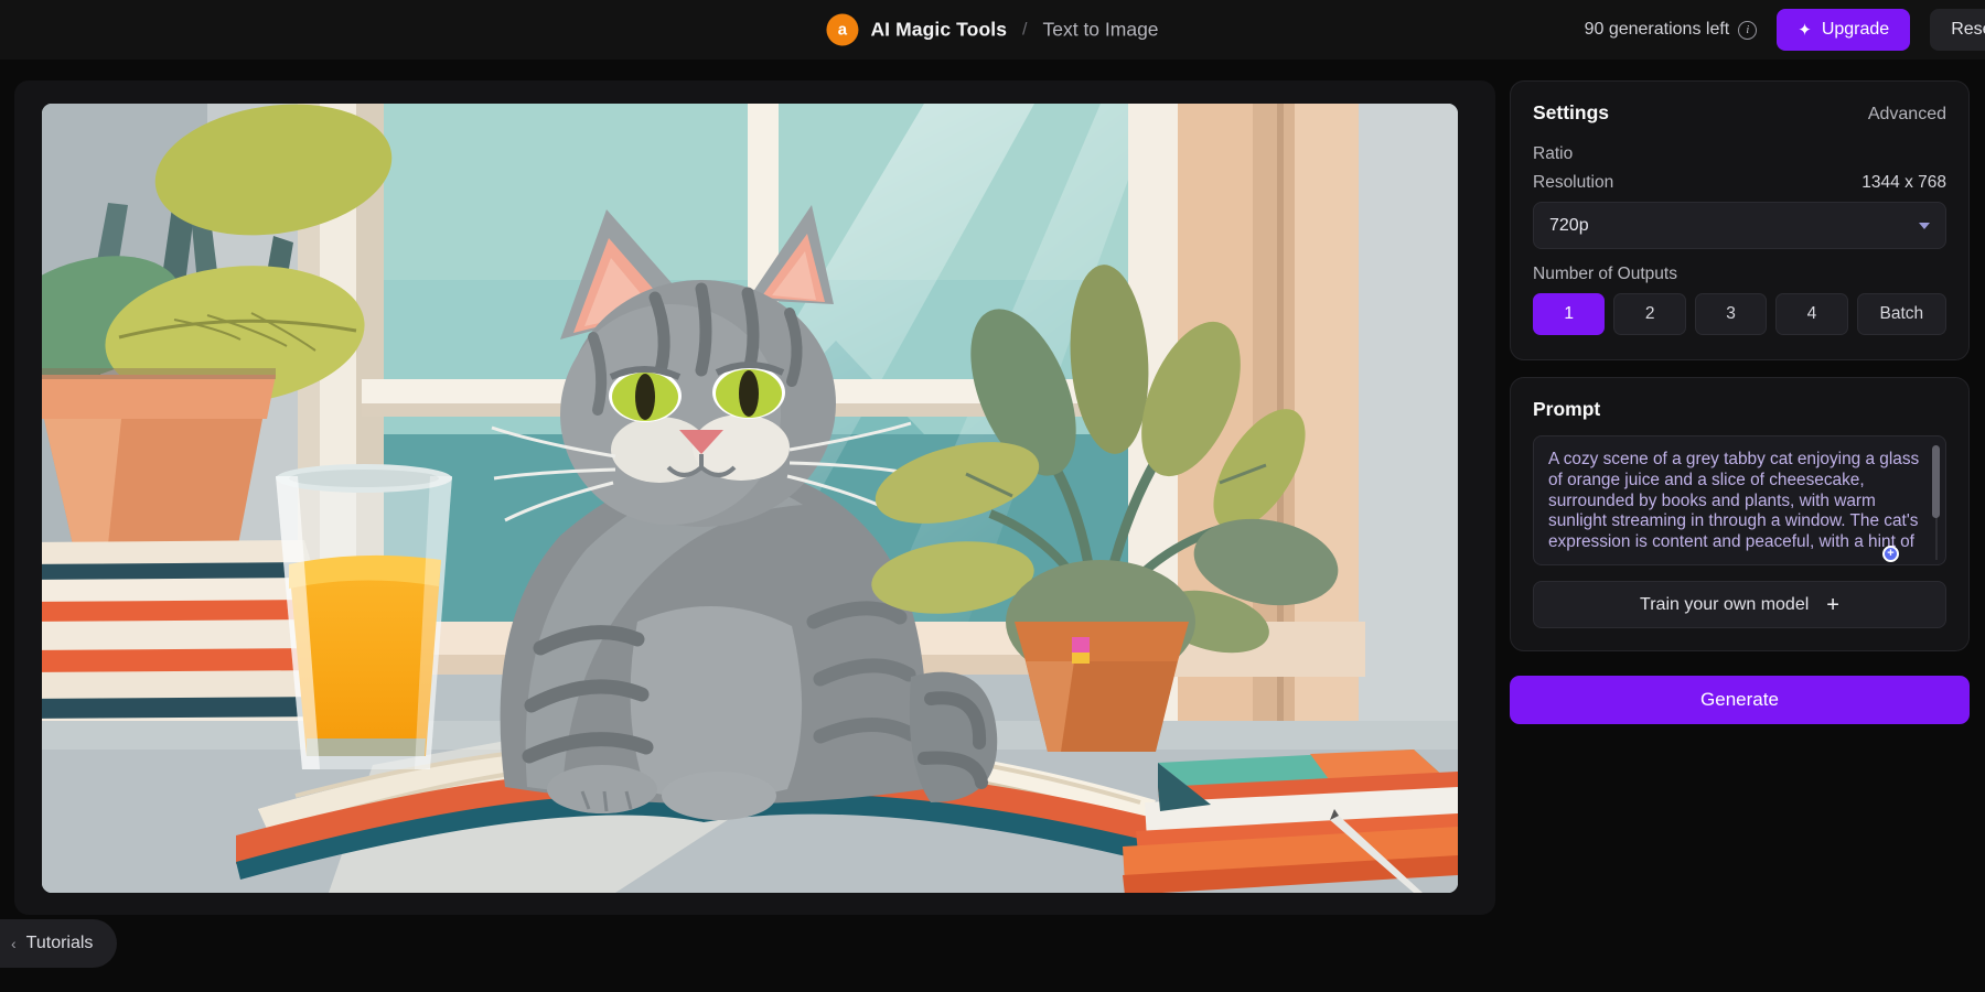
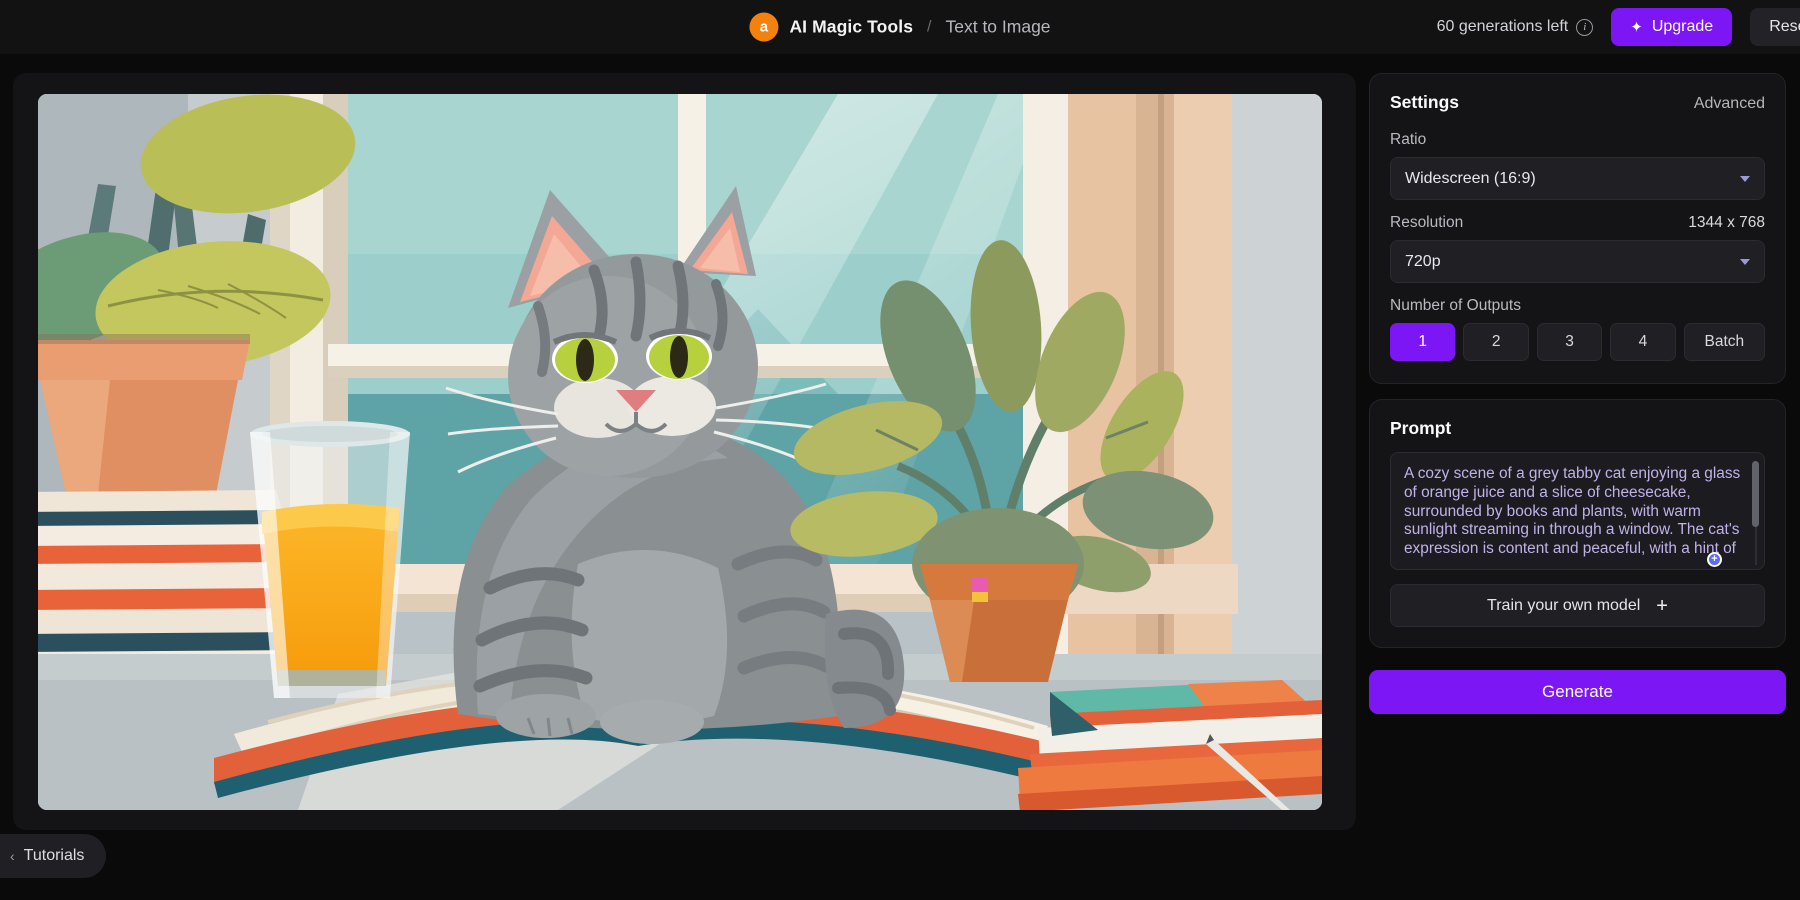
  a
  AI Magic Tools
  /
  Text to Image
- 90 generations left
+ 60 generations left
  i
  ✦
  Upgrade
  Settings
  Advanced
  Ratio
+ Widescreen (16:9)
  Resolution
  1344 x 768
  720p
  Number of Outputs
  1
  2
  3
  4
  Batch
  Prompt
  A cozy scene of a grey tabby cat enjoying a glass of orange juice and a slice of cheesecake, surrounded by books and plants, with warm sunlight streaming in through a window. The cat's expression is content and peaceful, with a hint of
  +
  Train your own model
  +
  Generate
  ‹
  Tutorials
